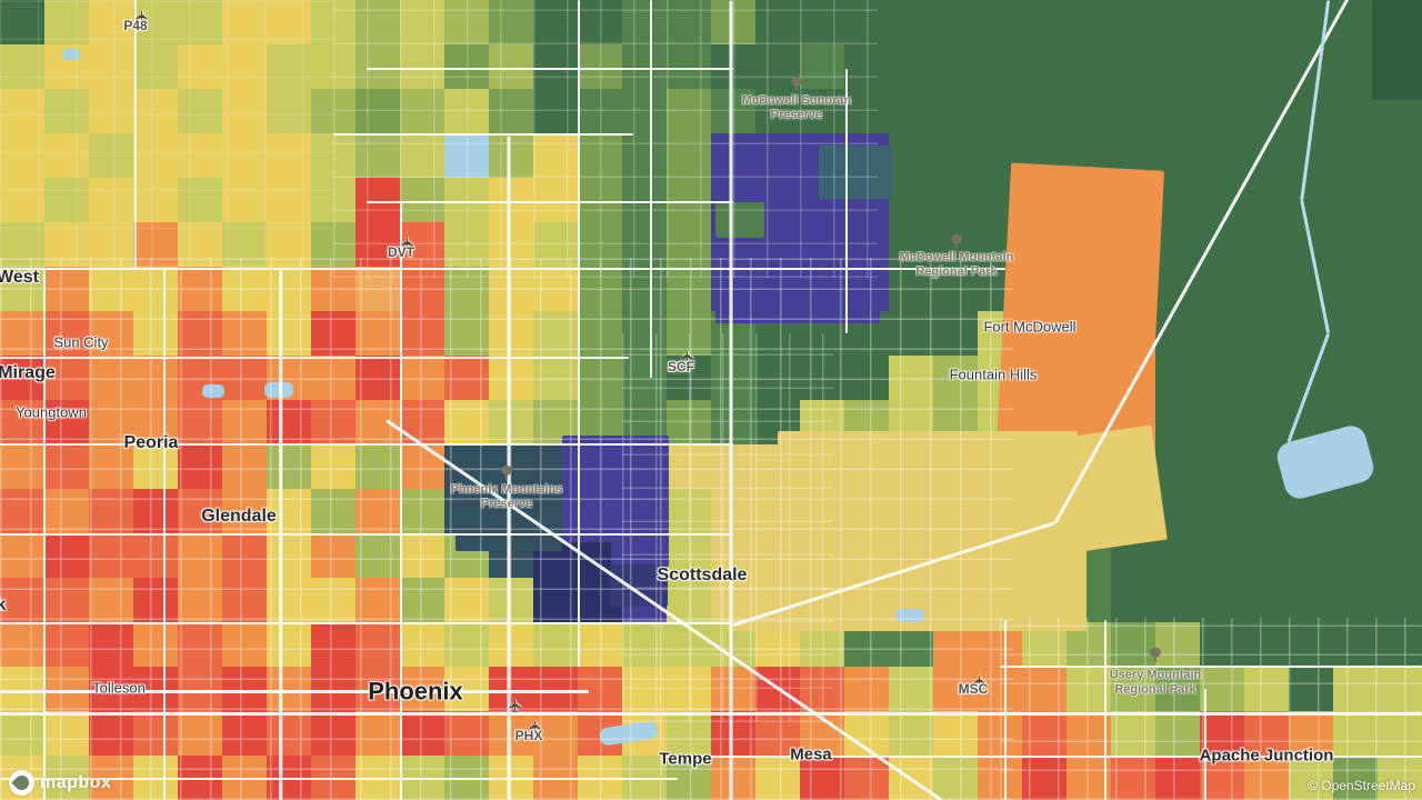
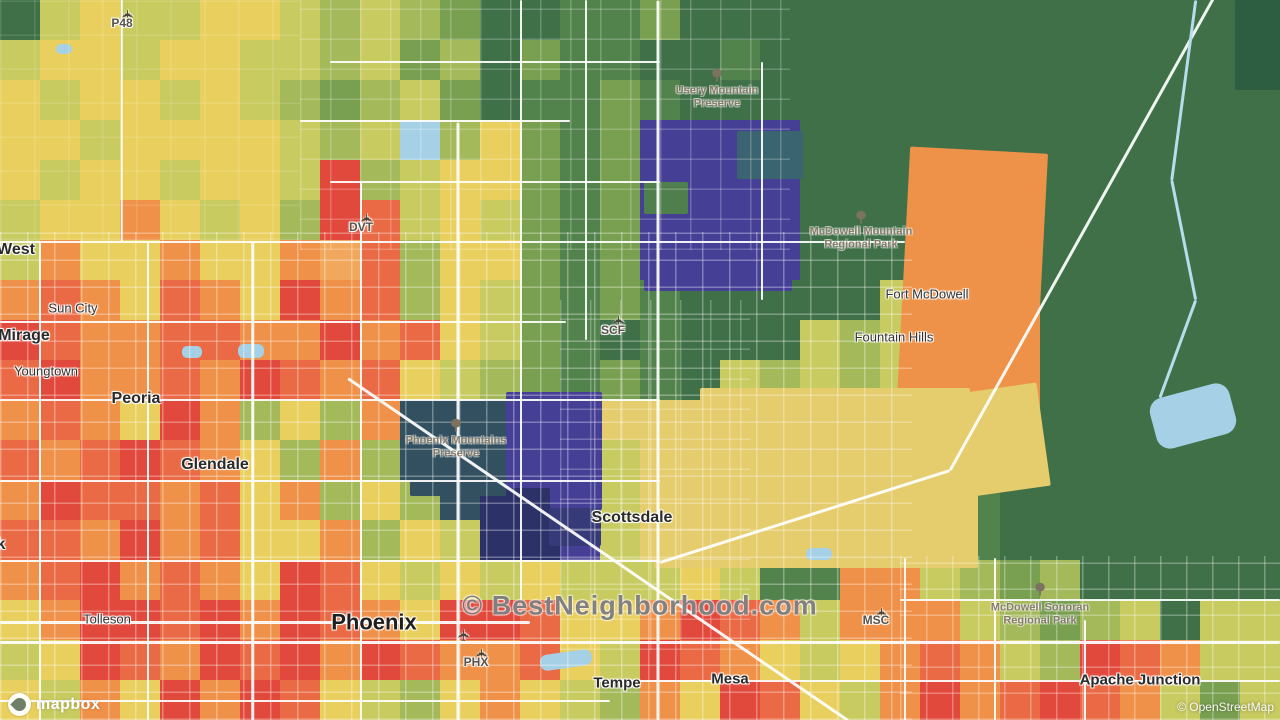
  P48
- McDowell Sonoran
+ Usery Mountain
  Preserve
  McDowell Mountain
  Regional Park
  Fort McDowell
  Fountain Hills
  West
  Sun City
  Mirage
  Youngtown
  Peoria
  Glendale
  Tolleson
  Phoenix
  Scottsdale
  Tempe
  Mesa
  Apache Junction
  DVT
  SCF
  PHX
  MSC
  Phoenix Mountains
  Preserve
- Usery Mountain
+ McDowell Sonoran
  Regional Park
+ © BestNeighborhood.com
  mapbox
  © OpenStreetMap
